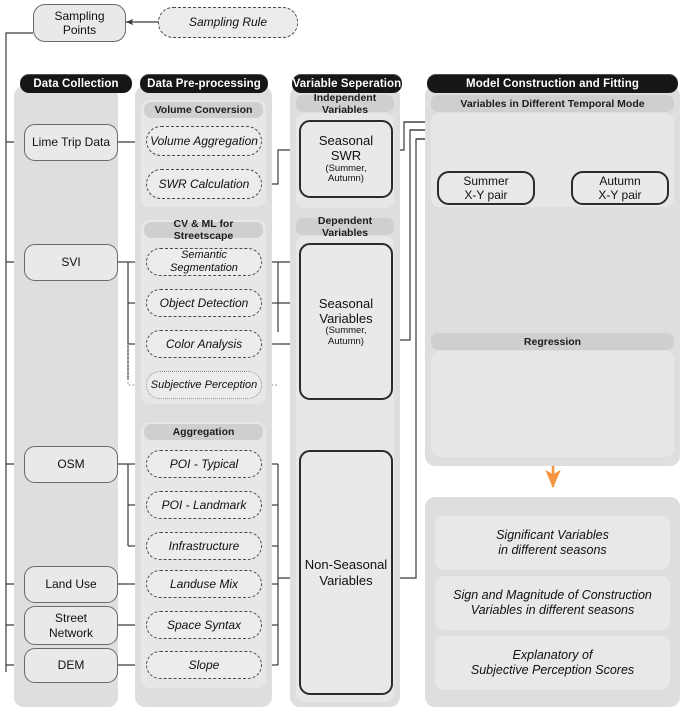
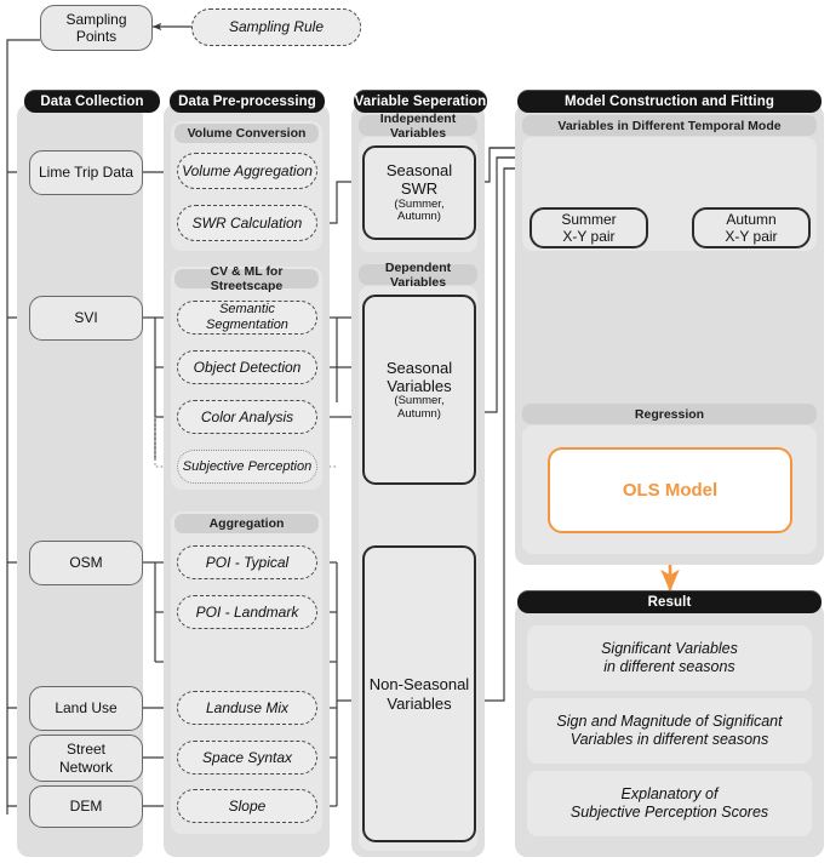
  Sampling
  Points
  Sampling Rule
  Data Collection
  Lime Trip Data
  SVI
  OSM
  Land Use
  Street
  Network
  DEM
  Data Pre-processing
  Volume Conversion
  Volume Aggregation
  SWR Calculation
  CV & ML for Streetscape
  Semantic Segmentation
  Object Detection
  Color Analysis
  Subjective Perception
  Aggregation
  POI - Typical
  POI - Landmark
- Infrastructure
  Landuse Mix
  Space Syntax
  Slope
  Variable Seperation
  Independent Variables
  Seasonal
  SWR
  (Summer,
  Autumn)
  Dependent Variables
  Seasonal
  Variables
  (Summer,
  Autumn)
  Non-Seasonal
  Variables
  Model Construction and Fitting
  Variables in Different Temporal Mode
  Summer
  X-Y pair
  Autumn
  X-Y pair
  Regression
+ OLS Model
+ Result
  Significant Variables
  in different seasons
- Sign and Magnitude of Construction
+ Sign and Magnitude of Significant
  Variables in different seasons
  Explanatory of
  Subjective Perception Scores
